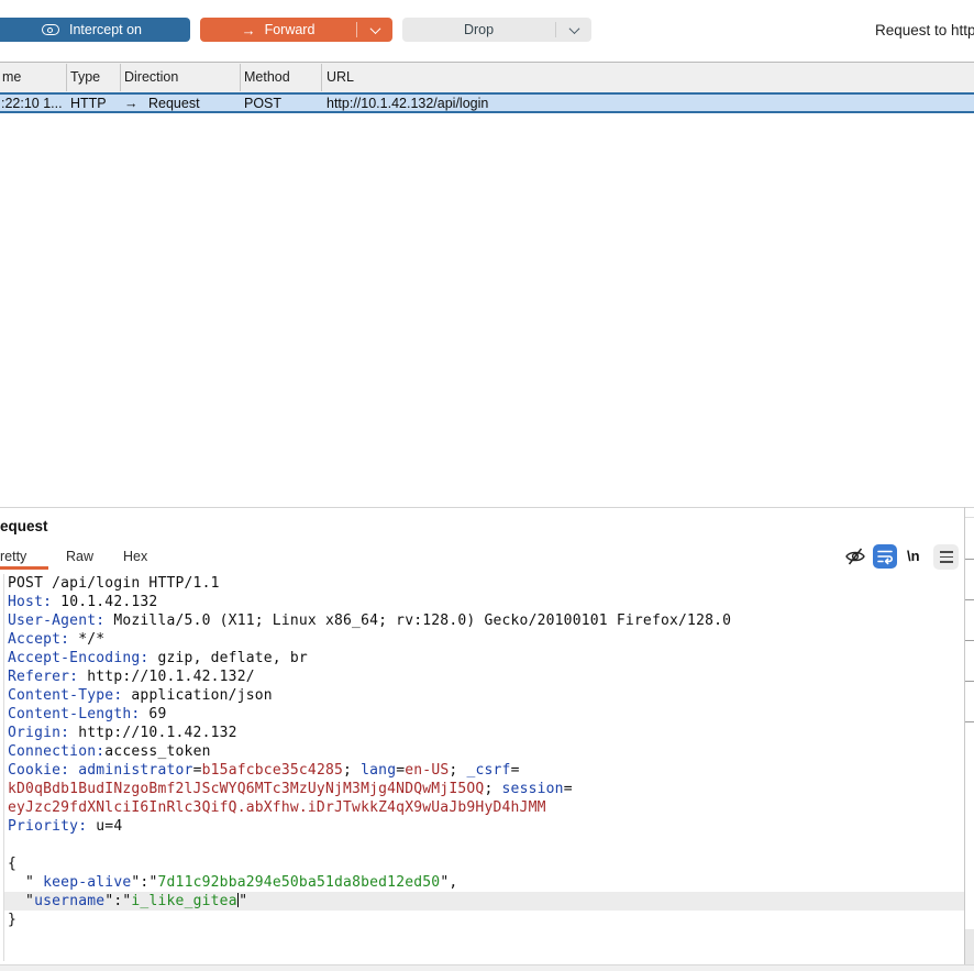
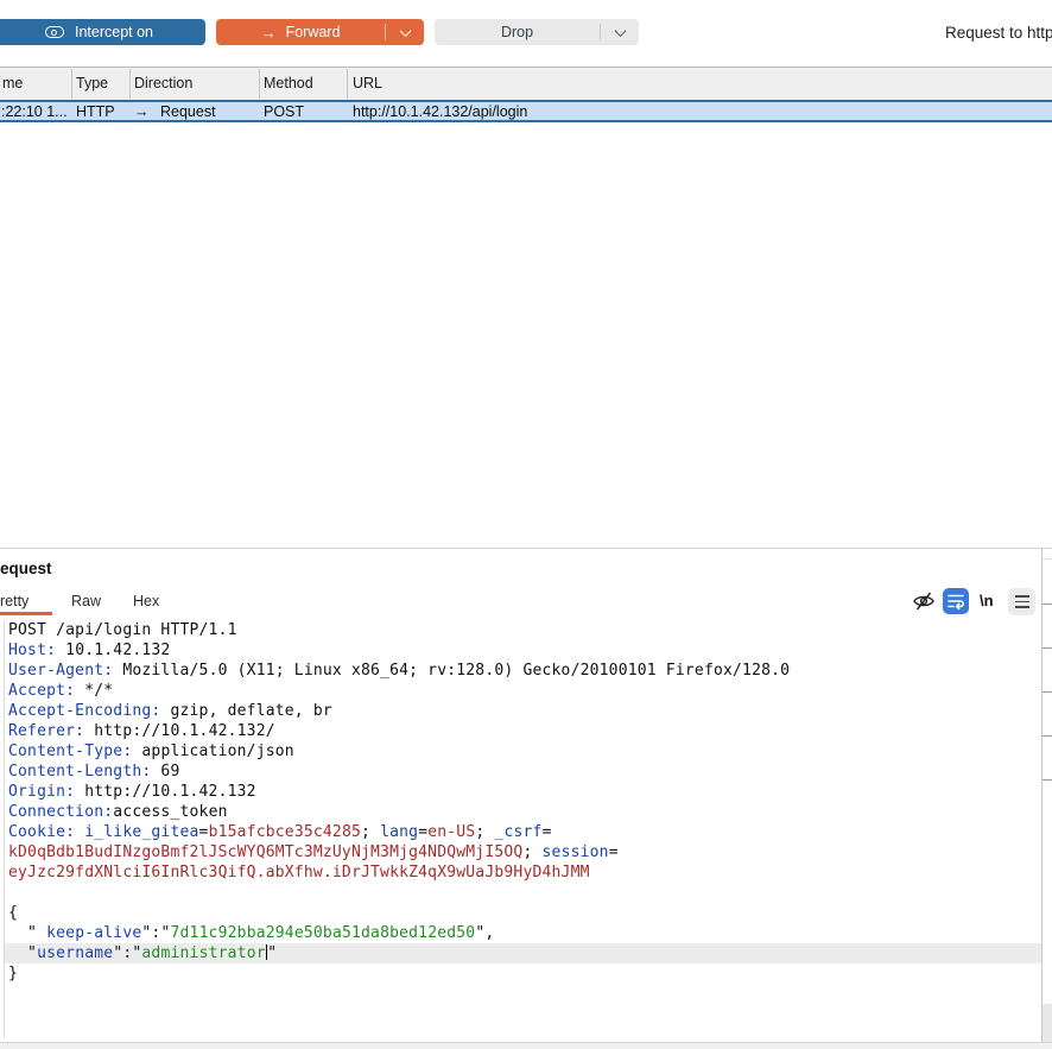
  Intercept on
  →
  Forward
  Drop
  Request to http
  me
  Type
  Direction
  Method
  URL
  :22:10 1...
  HTTP
  →
  Request
  POST
  http://10.1.42.132/api/login
  equest
  retty
  Raw
  Hex
  \n
  POST /api/login HTTP/1.1
  Host: 10.1.42.132
  User-Agent: Mozilla/5.0 (X11; Linux x86_64; rv:128.0) Gecko/20100101 Firefox/128.0
  Accept: */*
  Accept-Encoding: gzip, deflate, br
  Referer: http://10.1.42.132/
  Content-Type: application/json
  Content-Length: 69
  Origin: http://10.1.42.132
  Connection:access_token
- Cookie: administrator=b15afcbce35c4285; lang=en-US; _csrf=
+ Cookie: i_like_gitea=b15afcbce35c4285; lang=en-US; _csrf=
  kD0qBdb1BudINzgoBmf2lJScWYQ6MTc3MzUyNjM3Mjg4NDQwMjI5OQ; session=
  eyJzc29fdXNlciI6InRlc3QifQ.abXfhw.iDrJTwkkZ4qX9wUaJb9HyD4hJMM
- Priority: u=4
  {
  " keep-alive":"7d11c92bba294e50ba51da8bed12ed50",
- "username":"i_like_gitea"
+ "username":"administrator"
  }
